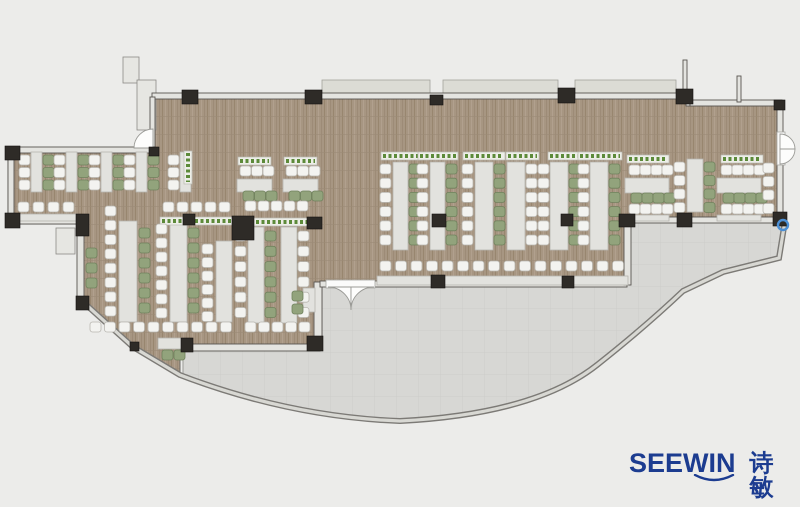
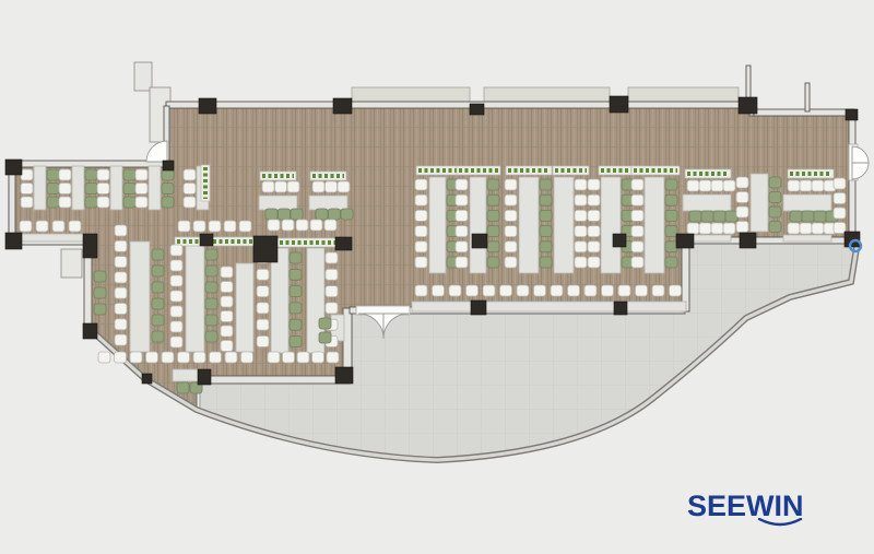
  SEEWIN
- 诗敏
